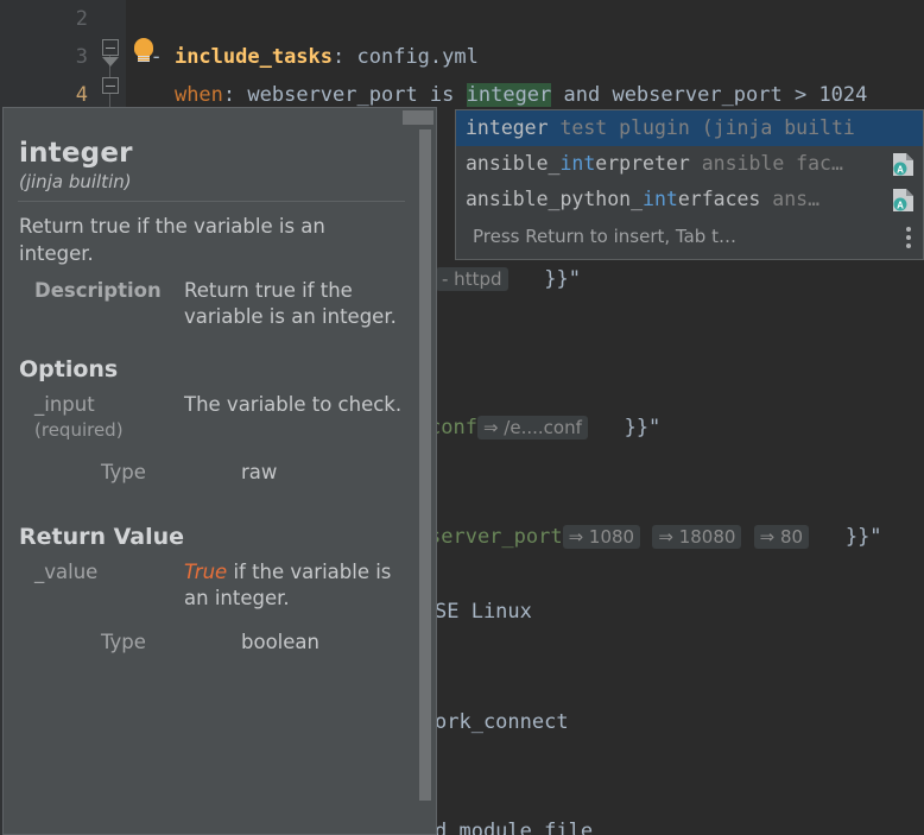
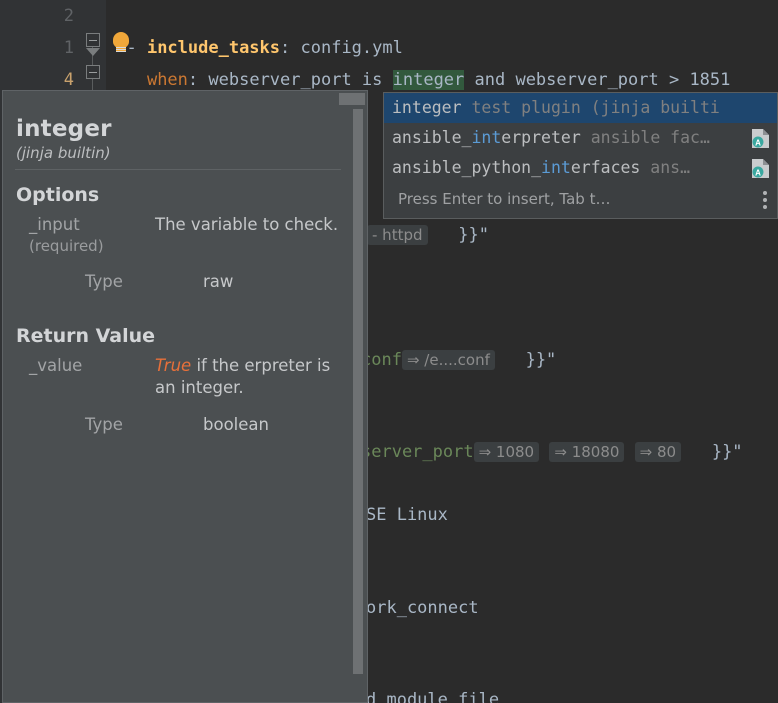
  2
- 3
+ 1
  - include_tasks: config.yml
  4
- when: webserver_port is integer and webserver_port > 1024
+ when: webserver_port is integer and webserver_port > 1851
  - httpd }}"
  onf ⇒ /e....conf }}"
  erver_port ⇒ 1080 ⇒ 18080 ⇒ 80 }}"
  SE Linux
  ork_connect
  d module file
  integer
  (jinja builtin)
- Return true if the variable is an integer.
- Description	Return true if the variable is an integer.
  Options
  _input (required)	The variable to check.
  Type	raw
  Return Value
- _value	True if the variable is an integer.
+ _value	True if the erpreter is an integer.
  Type	boolean
  integer test plugin (jinja builti
  ansible_interpreter ansible fac…
  A
  ansible_python_interfaces ans…
  A
- Press Return to insert, Tab t…
+ Press Enter to insert, Tab t…
